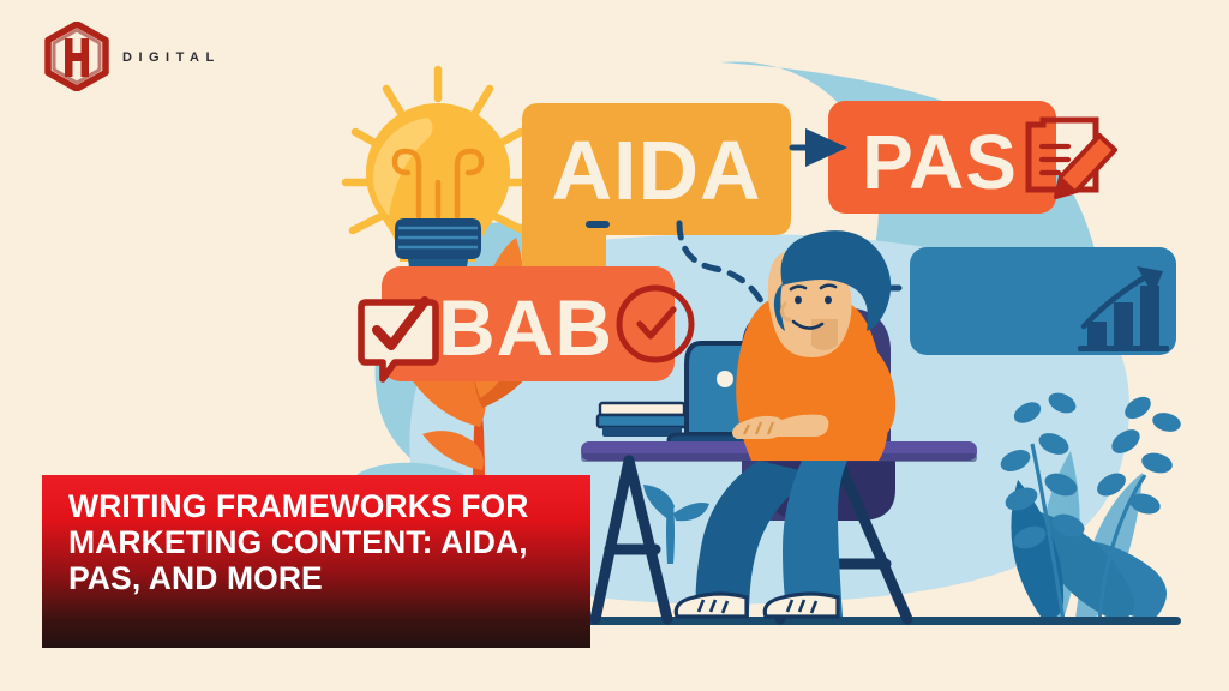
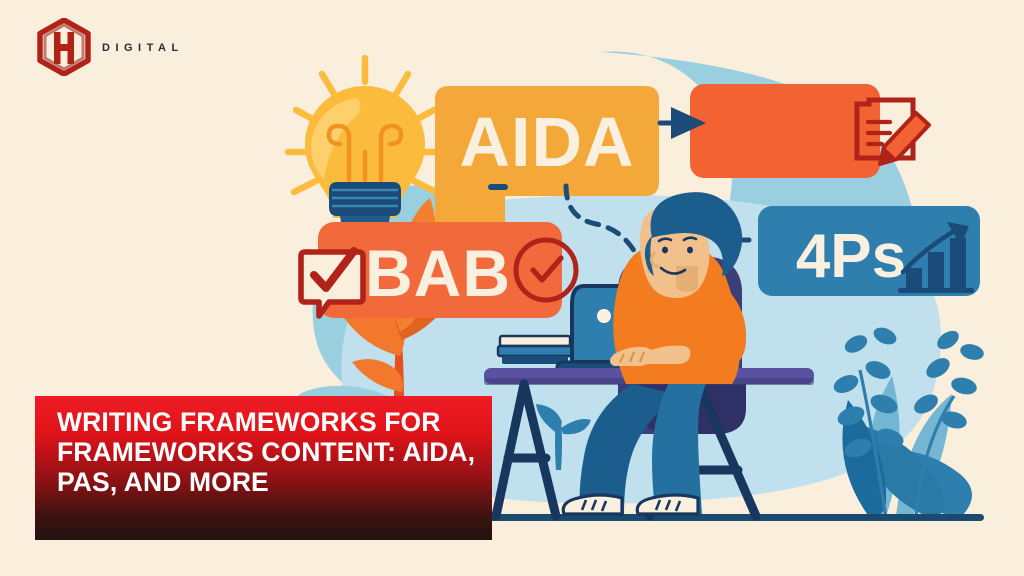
  AIDA
- PAS
  BAB
+ 4Ps
  DIGITAL
- WRITING FRAMEWORKS FOR MARKETING CONTENT: AIDA, PAS, AND MORE
+ WRITING FRAMEWORKS FOR FRAMEWORKS CONTENT: AIDA, PAS, AND MORE
